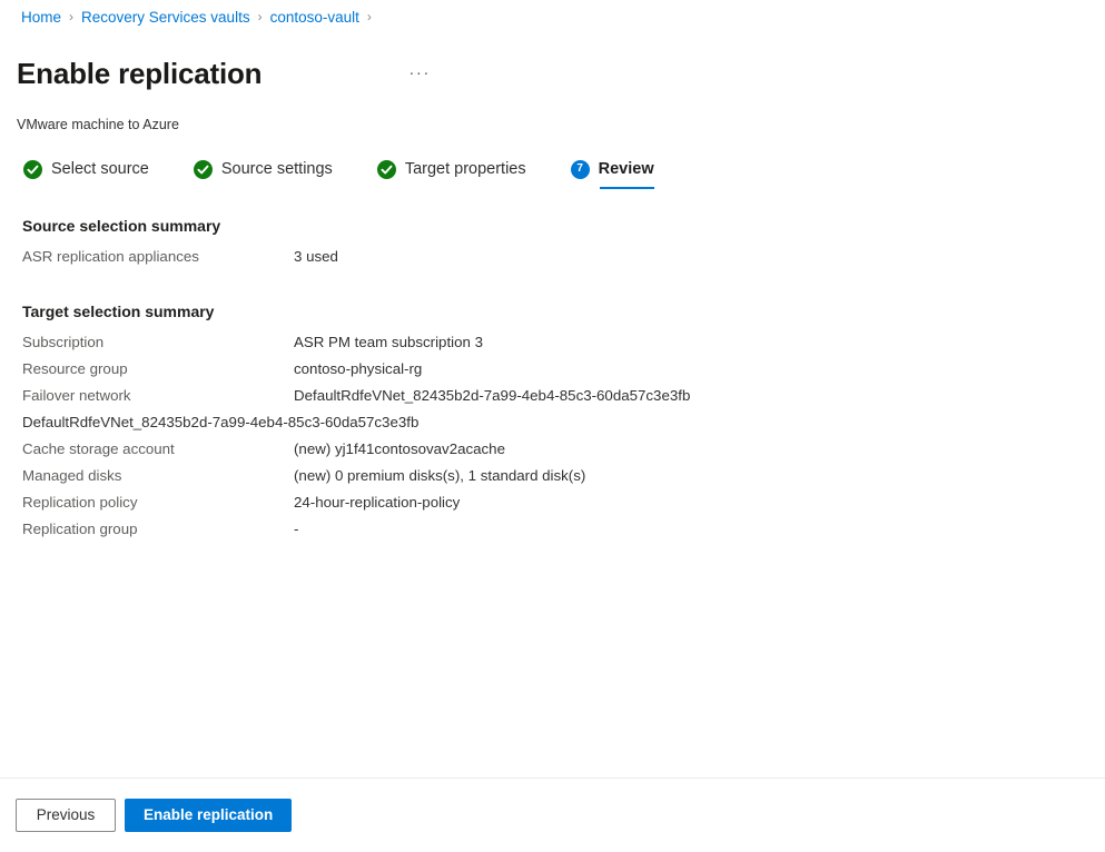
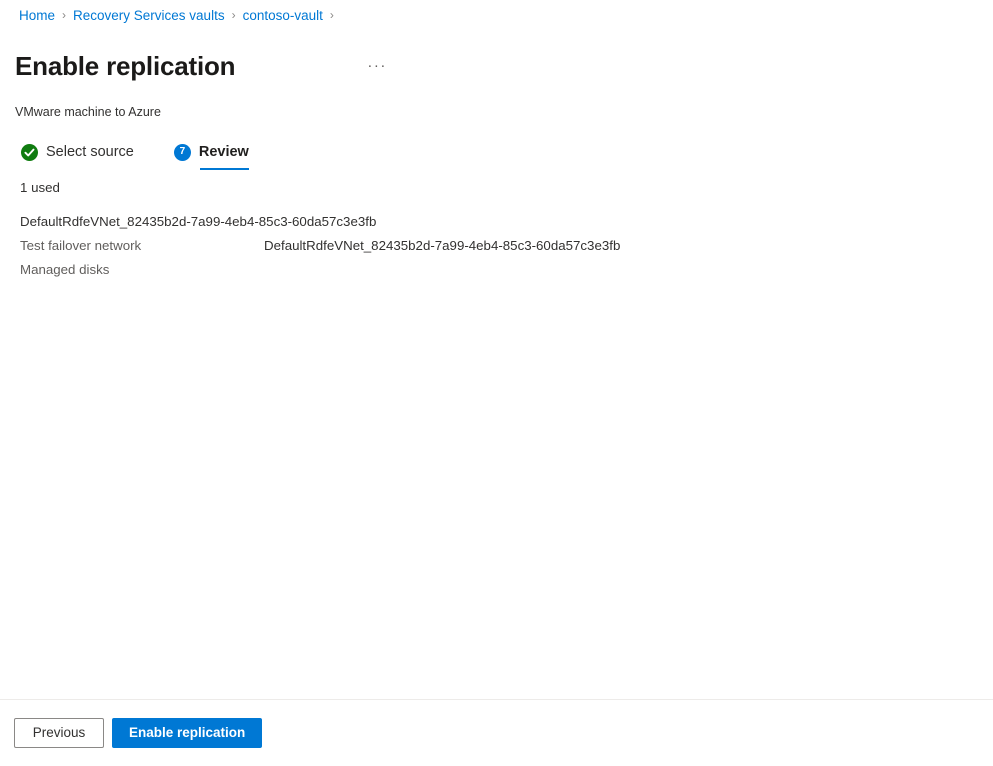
  Home
  ›
  Recovery Services vaults
  ›
  contoso-vault
  ›
  Enable replication
  ···
  VMware machine to Azure
  Select source
- Source settings
- Target properties
  7
  Review
- Source selection summary
- ASR replication appliances
- 3 used
+ 1 used
- Target selection summary
- Subscription
- ASR PM team subscription 3
- Resource group
- contoso-physical-rg
- Failover network
  DefaultRdfeVNet_82435b2d-7a99-4eb4-85c3-60da57c3e3fb
+ Test failover network
  DefaultRdfeVNet_82435b2d-7a99-4eb4-85c3-60da57c3e3fb
- Cache storage account
- (new) yj1f41contosovav2acache
  Managed disks
- (new) 0 premium disks(s), 1 standard disk(s)
- Replication policy
- 24-hour-replication-policy
- Replication group
- -
  Previous
  Enable replication
